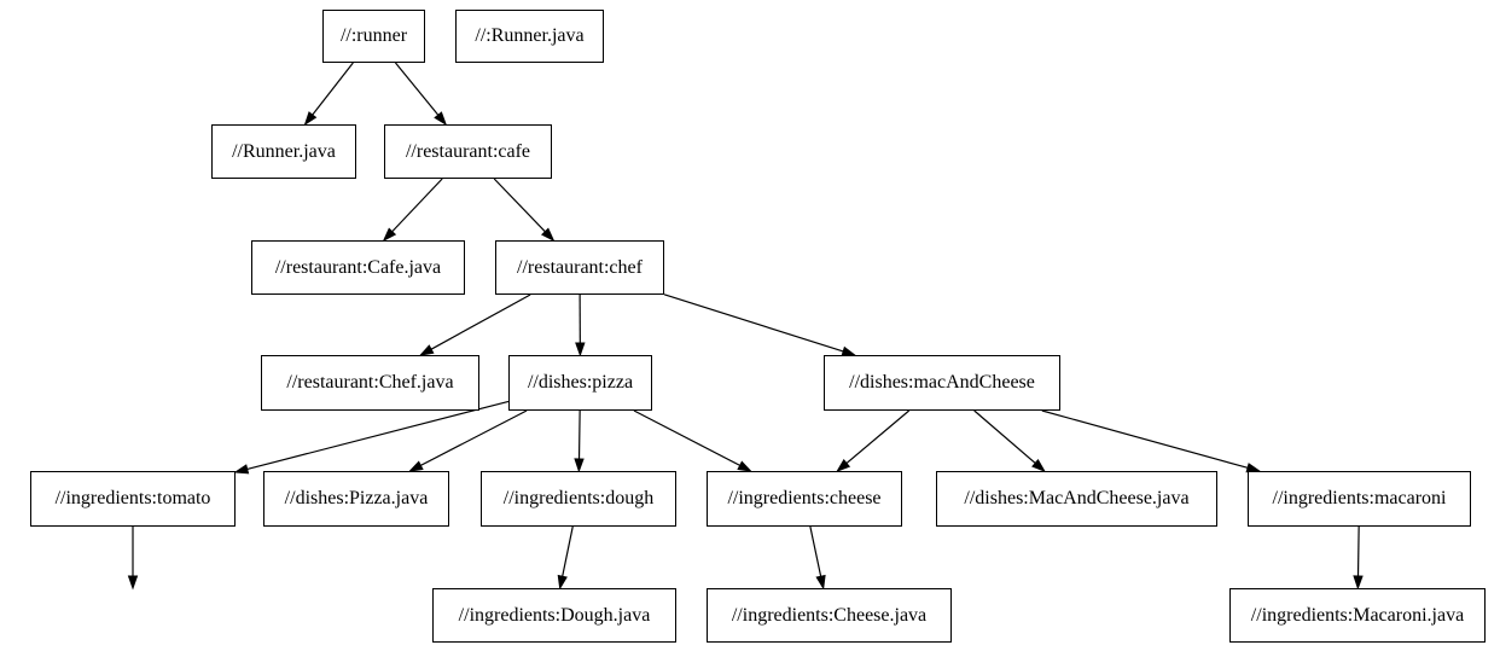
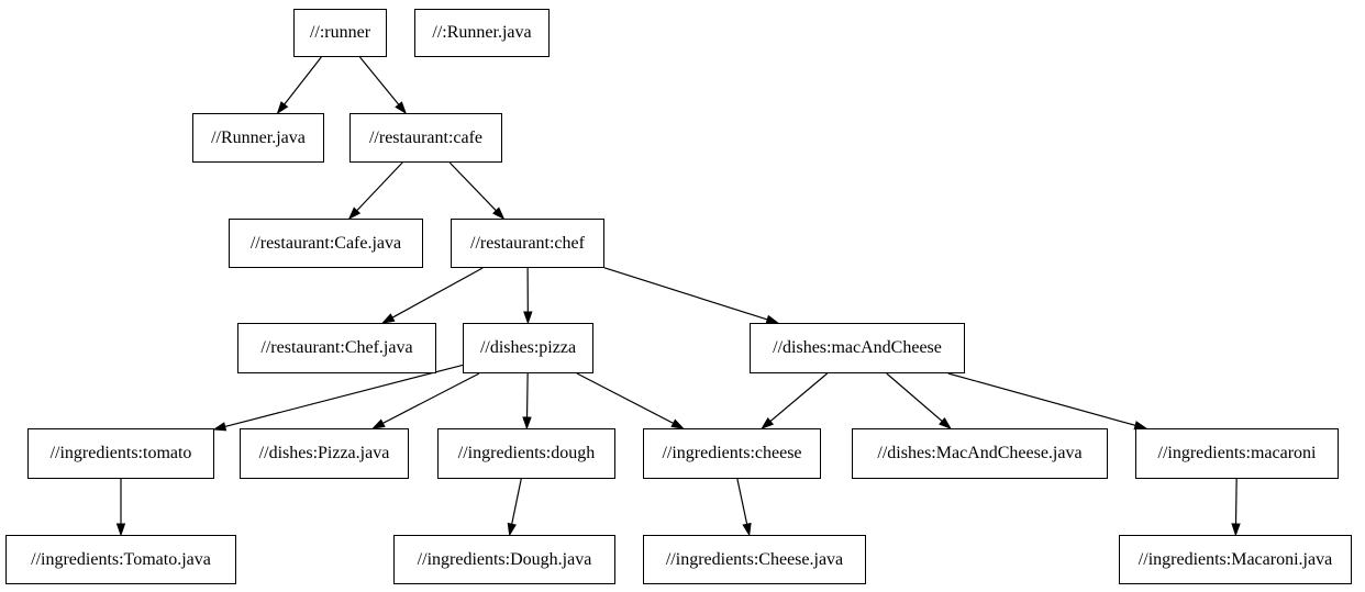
  //:runner
  //:Runner.java
  //Runner.java
  //restaurant:cafe
  //restaurant:Cafe.java
  //restaurant:chef
  //restaurant:Chef.java
  //dishes:pizza
  //dishes:macAndCheese
  //ingredients:tomato
  //dishes:Pizza.java
  //ingredients:dough
  //ingredients:cheese
  //dishes:MacAndCheese.java
  //ingredients:macaroni
+ //ingredients:Tomato.java
  //ingredients:Dough.java
  //ingredients:Cheese.java
  //ingredients:Macaroni.java
